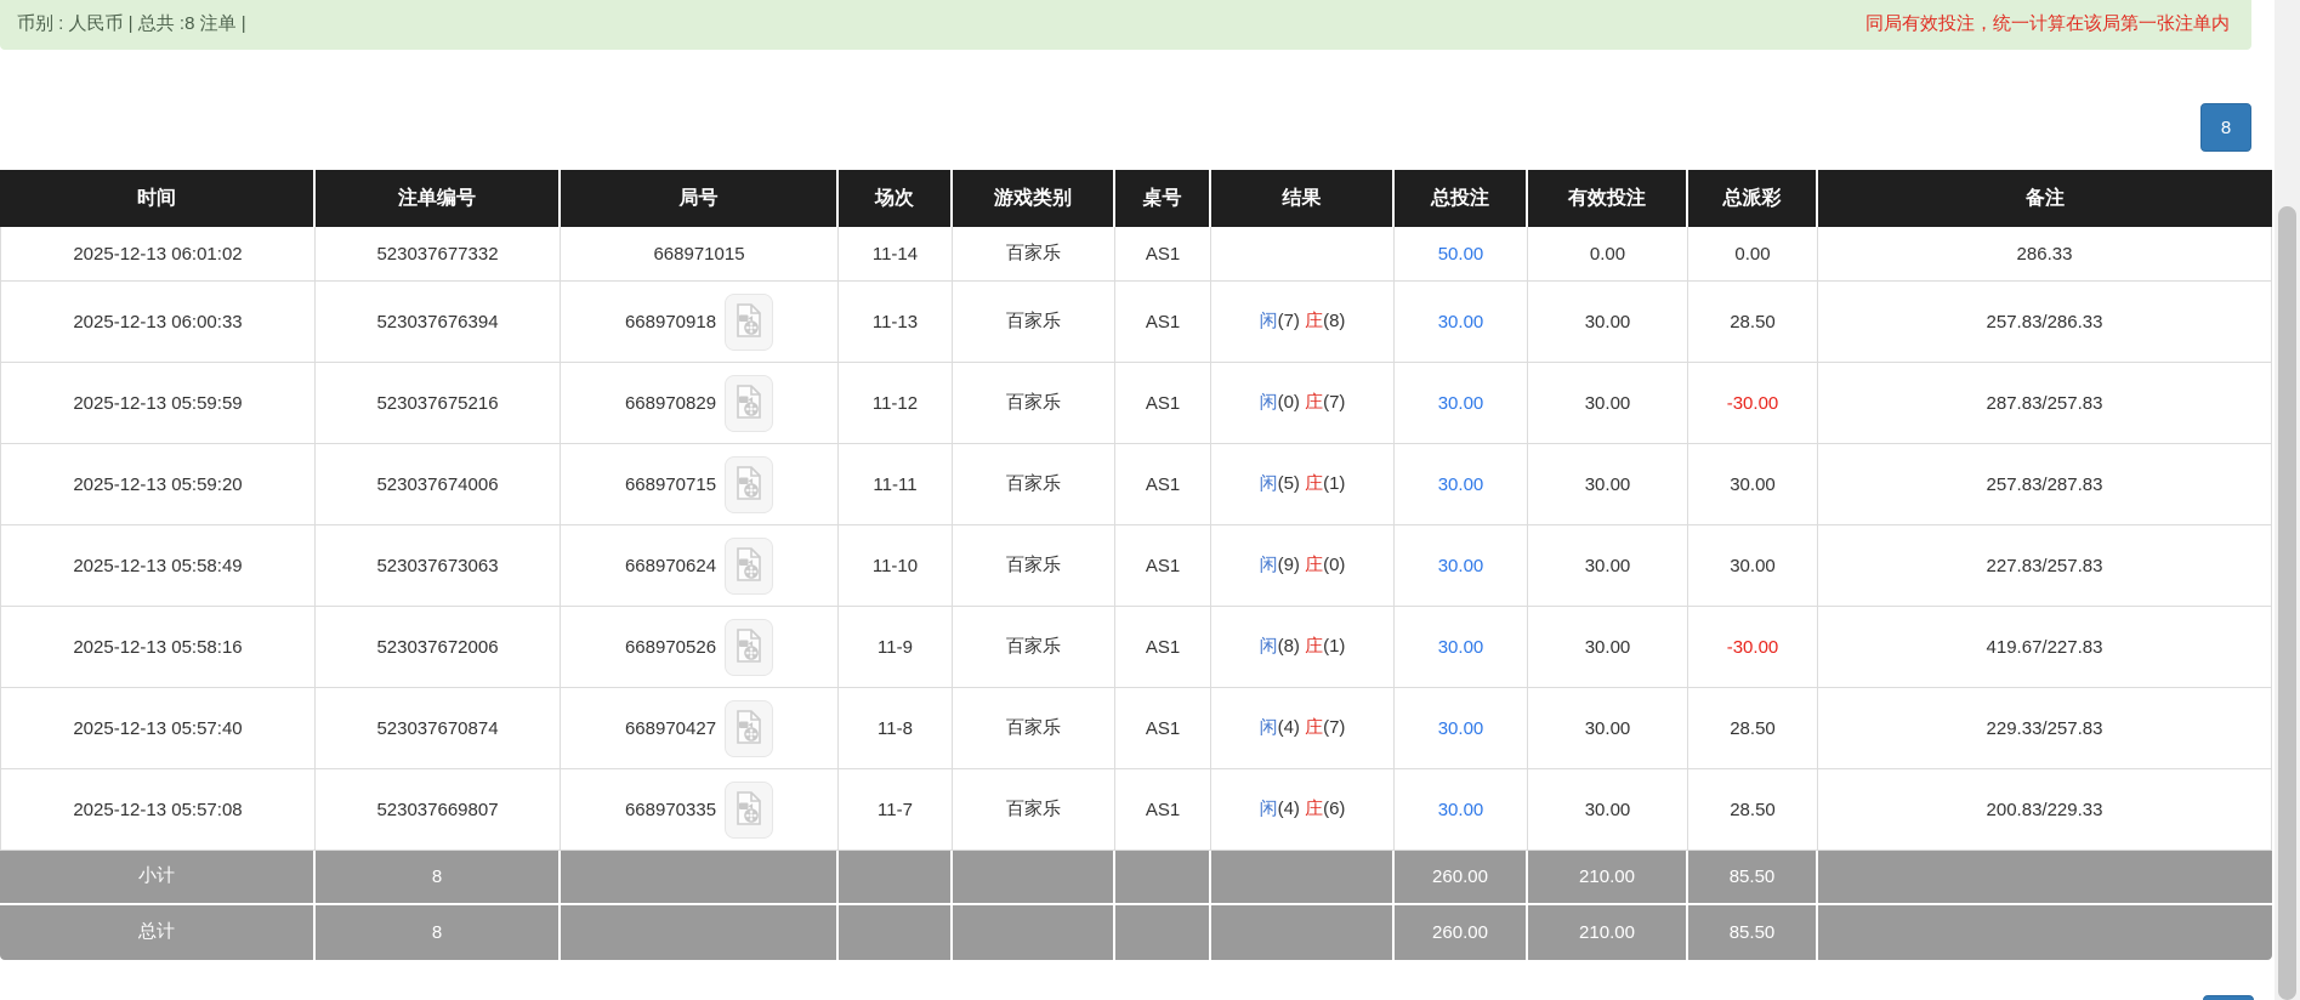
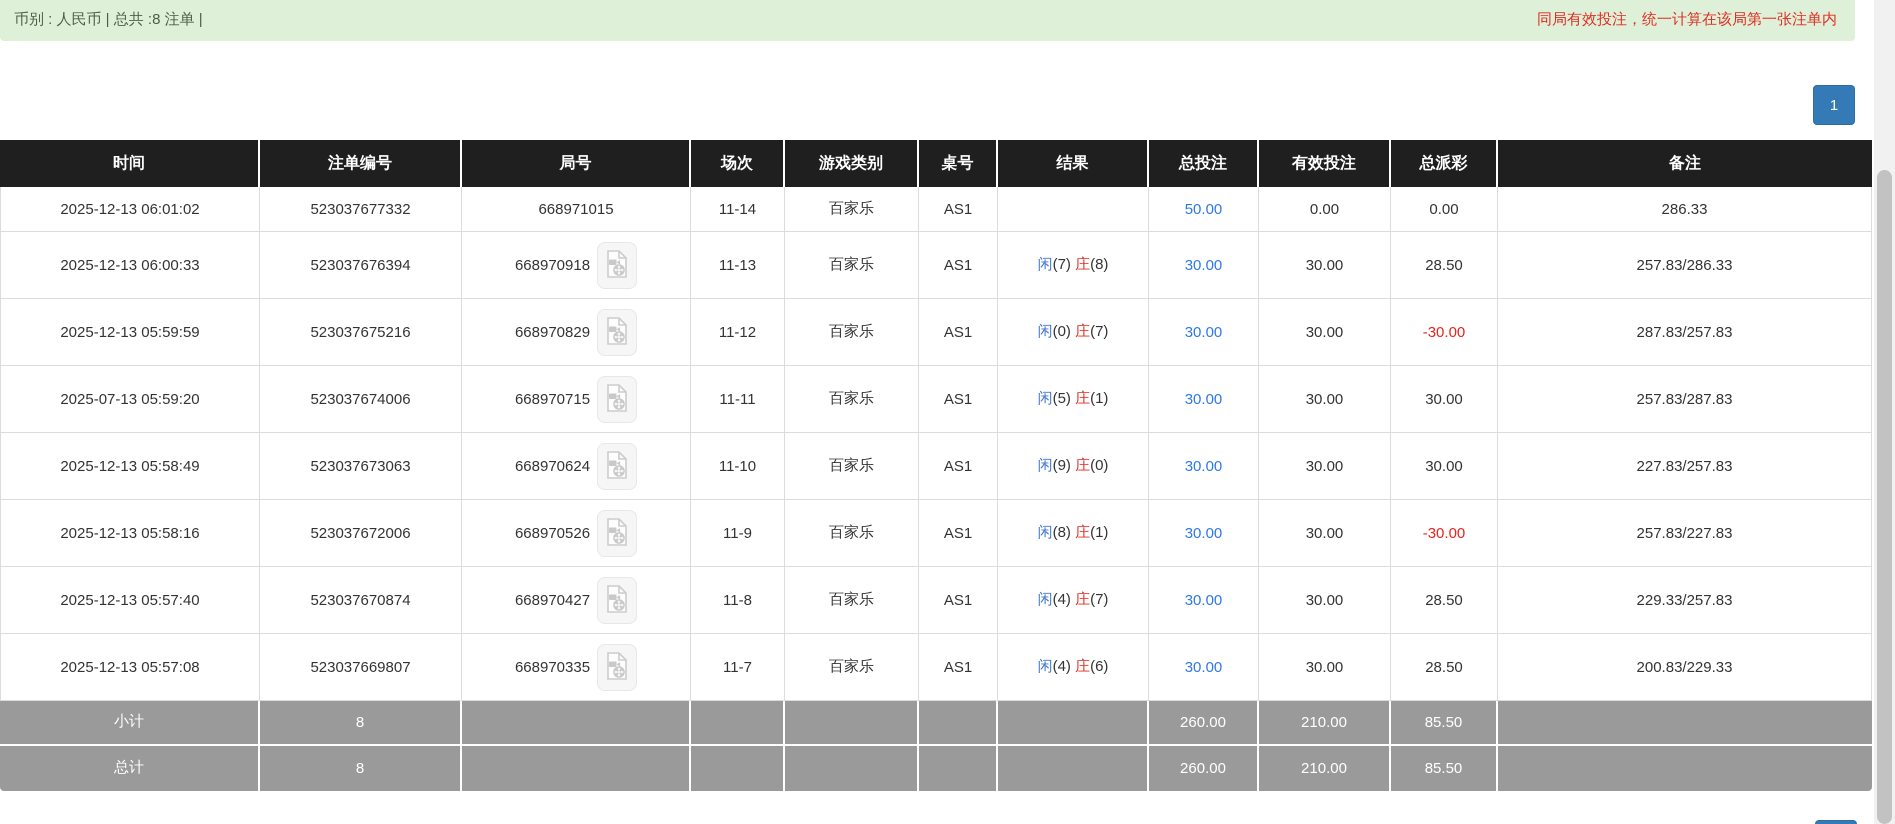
  币别 : 人民币 | 总共 :8 注单 |
  同局有效投注，统一计算在该局第一张注单内
- 8
+ 1
  时间	注单编号	局号	场次	游戏类别	桌号	结果	总投注	有效投注	总派彩	备注
  2025-12-13 06:01:02	523037677332	668971015	11-14	百家乐	AS1		50.00	0.00	0.00	286.33
  2025-12-13 06:00:33	523037676394	668970918	11-13	百家乐	AS1	闲(7) 庄(8)	30.00	30.00	28.50	257.83/286.33
  2025-12-13 05:59:59	523037675216	668970829	11-12	百家乐	AS1	闲(0) 庄(7)	30.00	30.00	-30.00	287.83/257.83
- 2025-12-13 05:59:20	523037674006	668970715	11-11	百家乐	AS1	闲(5) 庄(1)	30.00	30.00	30.00	257.83/287.83
+ 2025-07-13 05:59:20	523037674006	668970715	11-11	百家乐	AS1	闲(5) 庄(1)	30.00	30.00	30.00	257.83/287.83
  2025-12-13 05:58:49	523037673063	668970624	11-10	百家乐	AS1	闲(9) 庄(0)	30.00	30.00	30.00	227.83/257.83
- 2025-12-13 05:58:16	523037672006	668970526	11-9	百家乐	AS1	闲(8) 庄(1)	30.00	30.00	-30.00	419.67/227.83
+ 2025-12-13 05:58:16	523037672006	668970526	11-9	百家乐	AS1	闲(8) 庄(1)	30.00	30.00	-30.00	257.83/227.83
  2025-12-13 05:57:40	523037670874	668970427	11-8	百家乐	AS1	闲(4) 庄(7)	30.00	30.00	28.50	229.33/257.83
  2025-12-13 05:57:08	523037669807	668970335	11-7	百家乐	AS1	闲(4) 庄(6)	30.00	30.00	28.50	200.83/229.33
  小计	8						260.00	210.00	85.50
  总计	8						260.00	210.00	85.50
